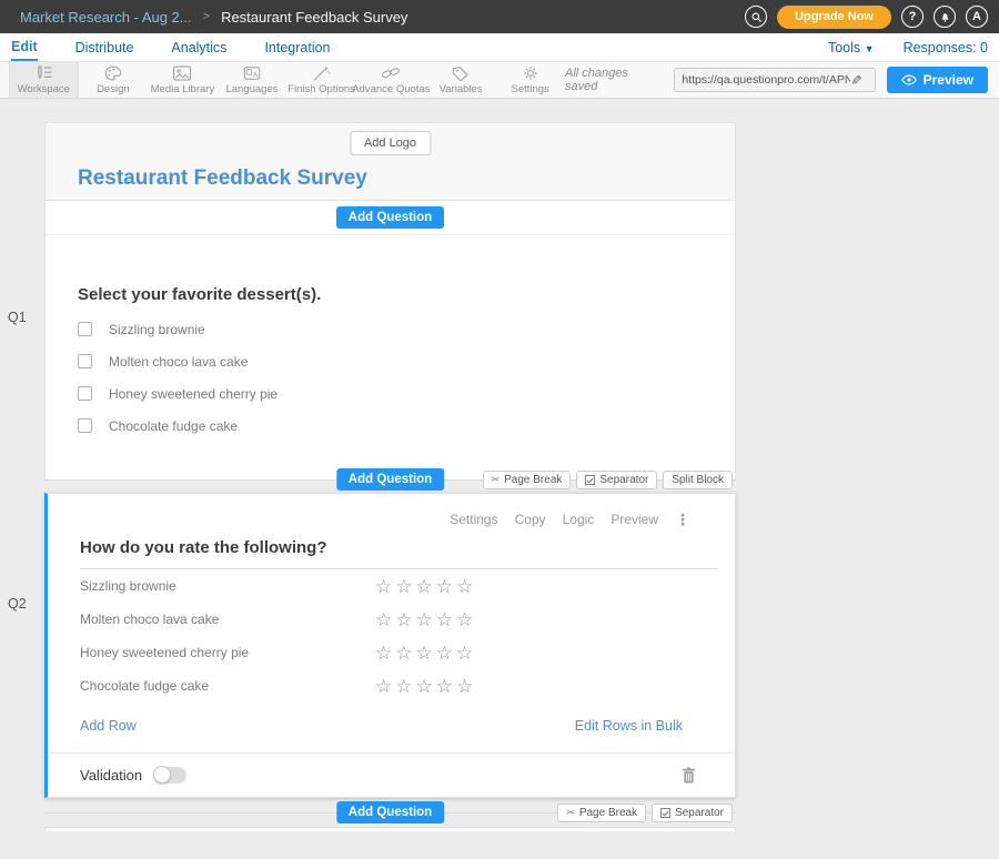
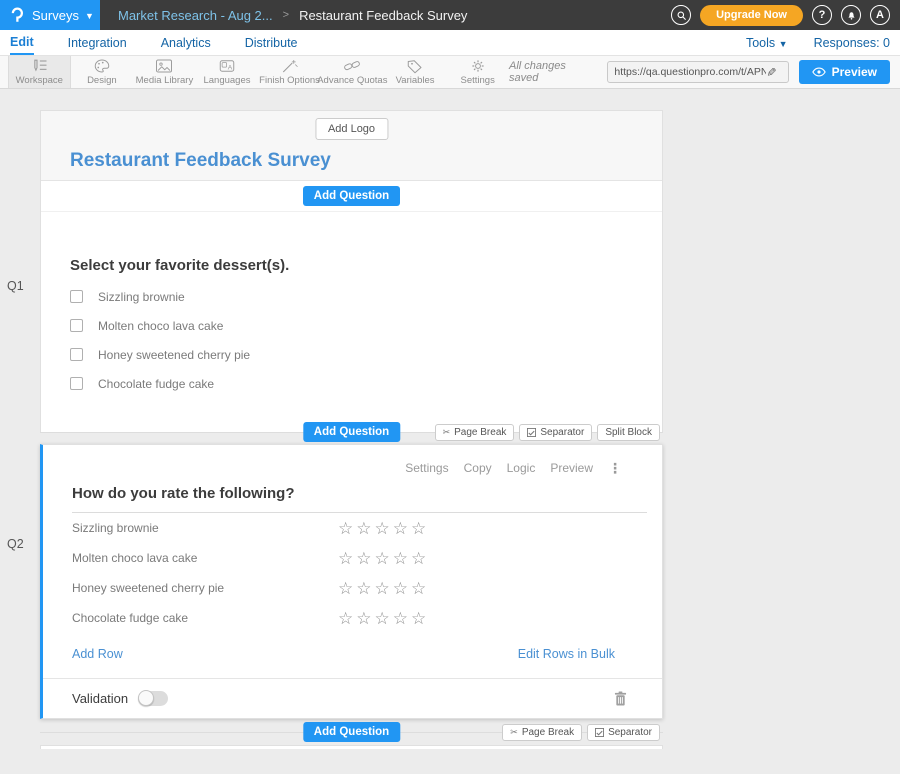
+ Surveys
+ ▼
  Market Research - Aug 2...
  >
  Restaurant Feedback Survey
  Upgrade Now
  ?
  A
  Edit
- Distribute
+ Integration
  Analytics
- Integration
+ Distribute
  Tools ▼
  Responses: 0
  Workspace
  Design
  Media Library
  Languages
  Finish Options
  Advance Quotas
  Variables
  Settings
  All changes saved
  https://qa.questionpro.com/t/APN
  Preview
  Q1
  Q2
  Add Logo
  Restaurant Feedback Survey
  Add Question
  Select your favorite dessert(s).
  Sizzling brownie
  Molten choco lava cake
  Honey sweetened cherry pie
  Chocolate fudge cake
  Add Question
  ✂
  Page Break
  Separator
  Split Block
  Settings
  Copy
  Logic
  Preview
  ⋮
  How do you rate the following?
  Sizzling brownie
  ☆
  ☆
  ☆
  ☆
  ☆
  Molten choco lava cake
  ☆
  ☆
  ☆
  ☆
  ☆
  Honey sweetened cherry pie
  ☆
  ☆
  ☆
  ☆
  ☆
  Chocolate fudge cake
  ☆
  ☆
  ☆
  ☆
  ☆
  Add Row
  Edit Rows in Bulk
  Validation
  Add Question
  ✂
  Page Break
  Separator
